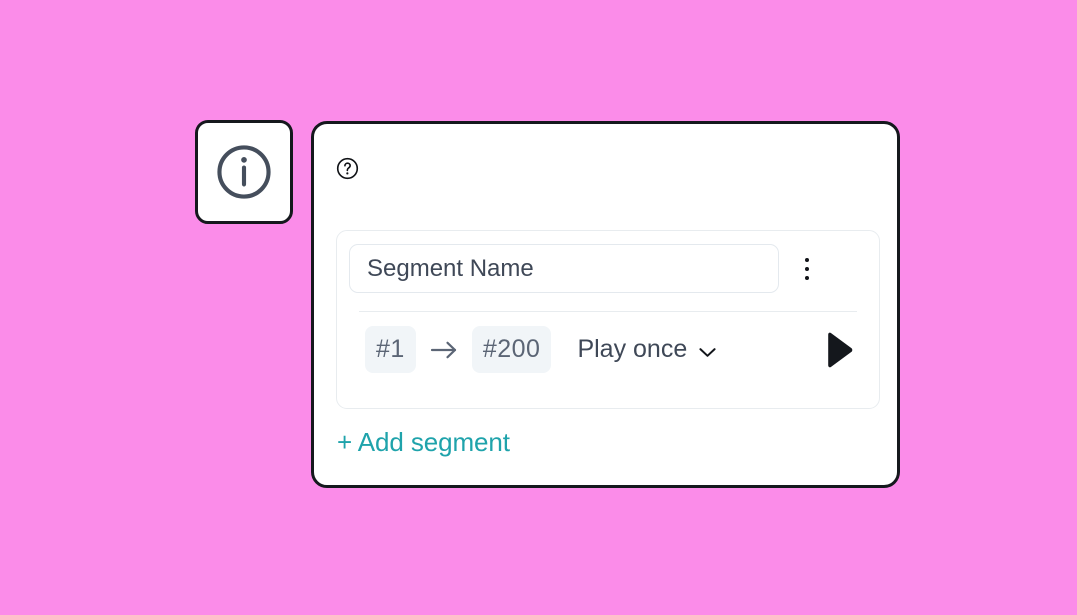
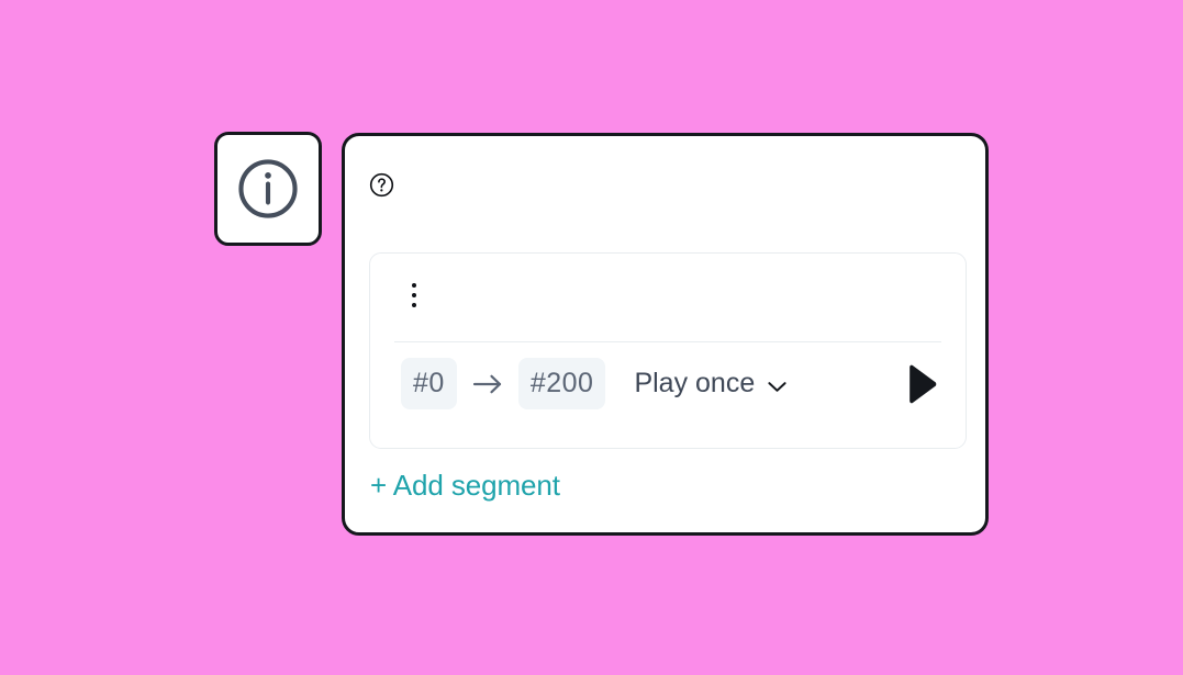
- Segment Name
- #1
+ #0
  #200
  Play once
  + Add segment
